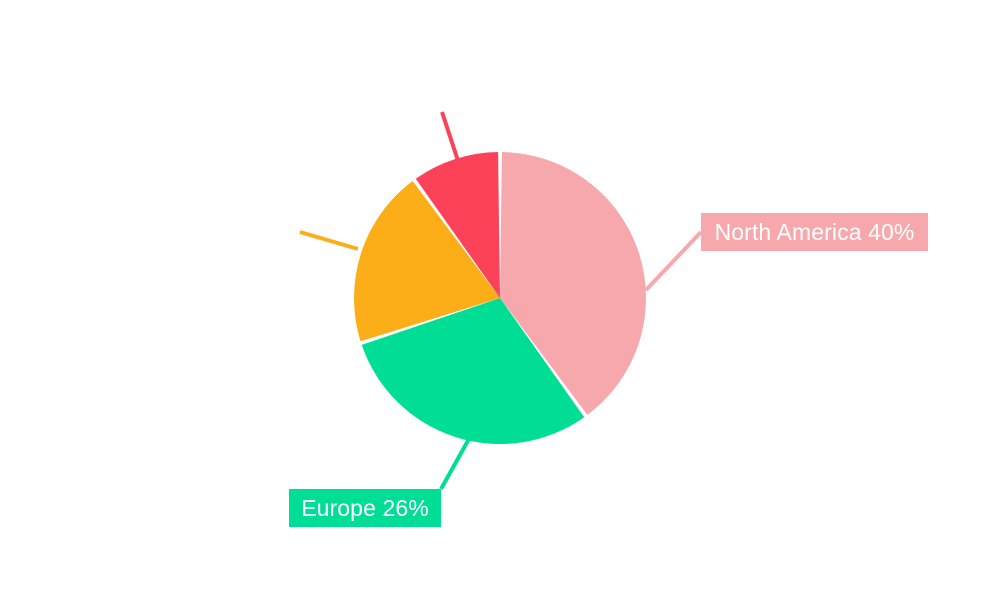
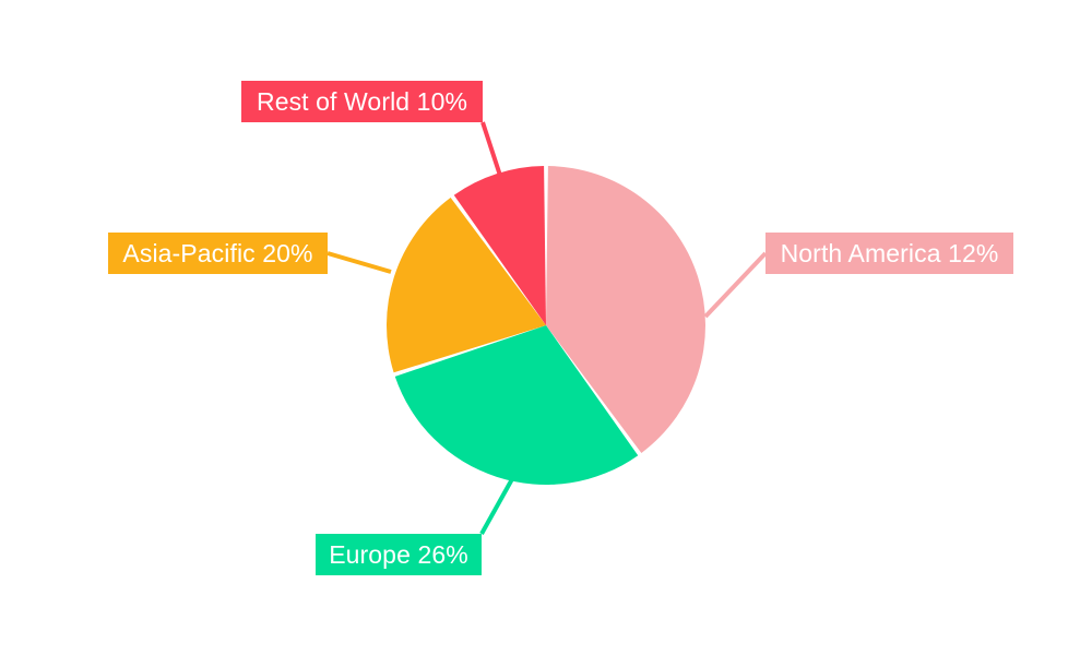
- North America 40%
+ North America 12%
  Europe 26%
+ Asia-Pacific 20%
+ Rest of World 10%
